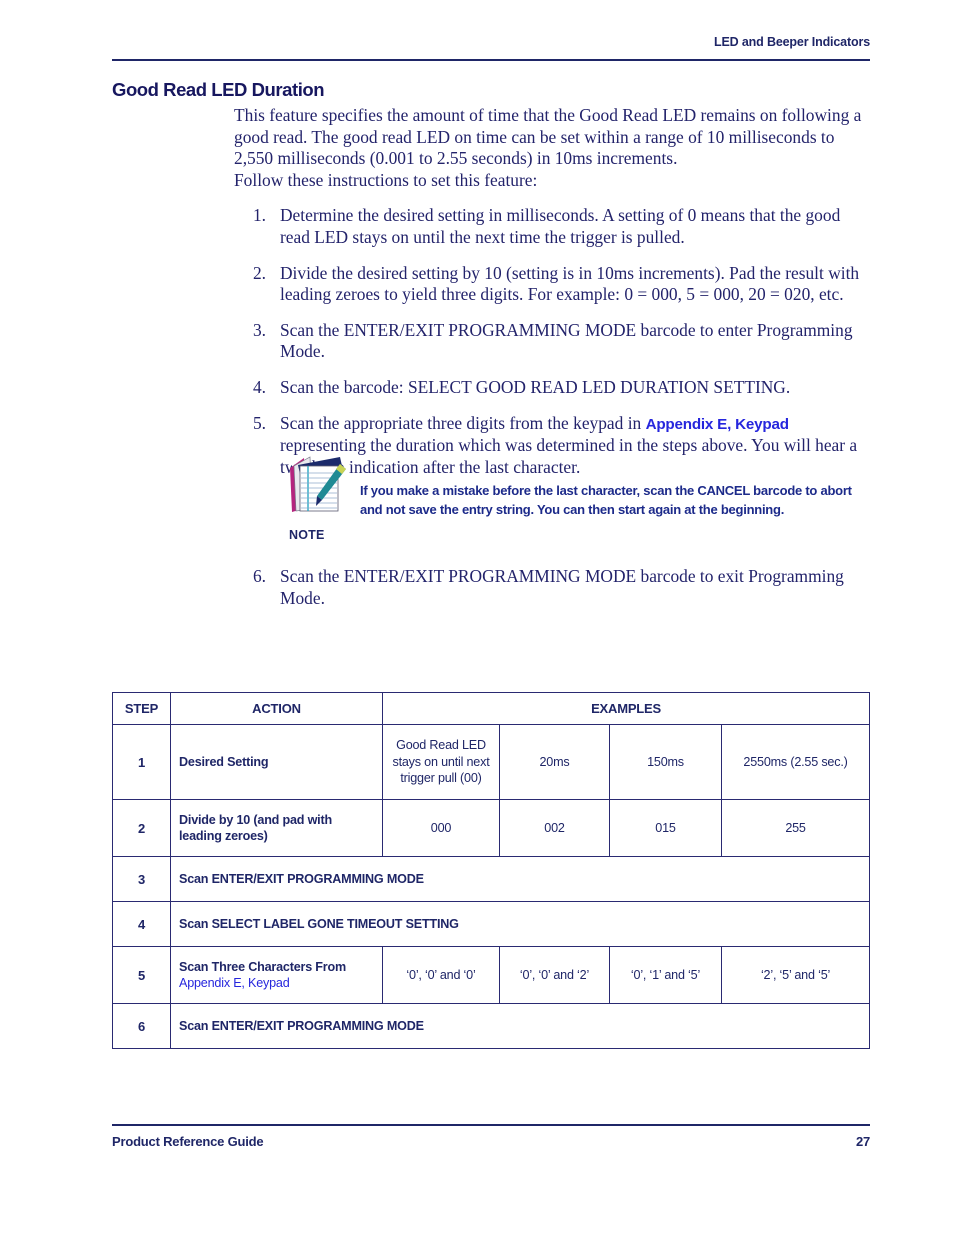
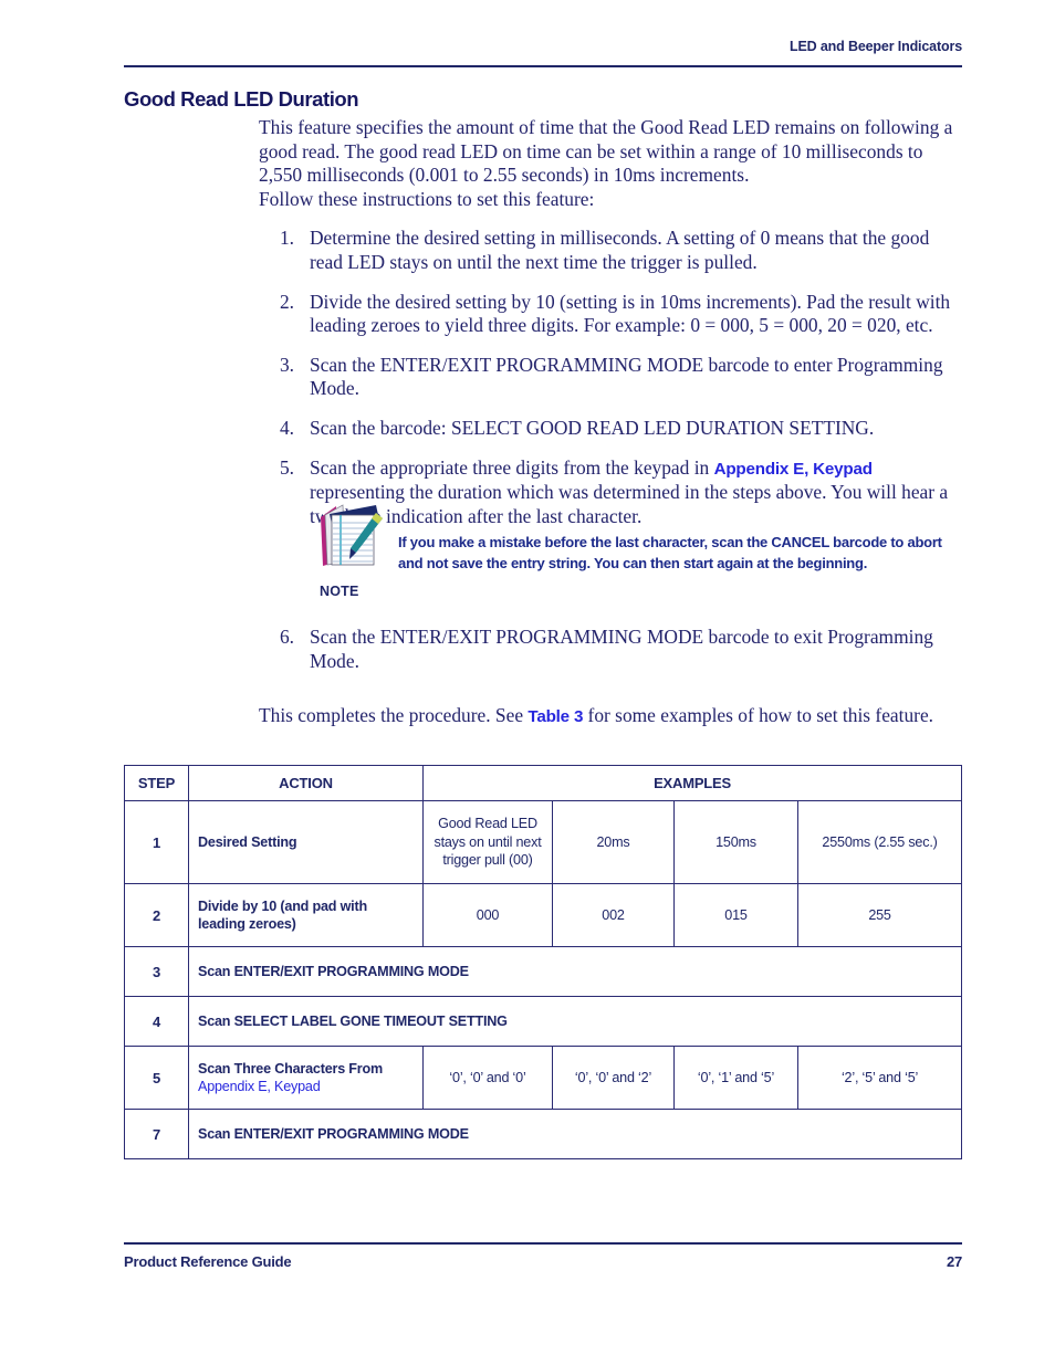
  LED and Beeper Indicators
  Good Read LED Duration
  This feature specifies the amount of time that the Good Read LED remains on following a good read. The good read LED on time can be set within a range of 10 milliseconds to 2,550 milliseconds (0.001 to 2.55 seconds) in 10ms increments.
  Follow these instructions to set this feature:
  1.
  Determine the desired setting in milliseconds. A setting of 0 means that the good read LED stays on until the next time the trigger is pulled.
  2.
  Divide the desired setting by 10 (setting is in 10ms increments). Pad the result with leading zeroes to yield three digits. For example: 0 = 000, 5 = 000, 20 = 020, etc.
  3.
  Scan the ENTER/EXIT PROGRAMMING MODE barcode to enter Programming Mode.
  4.
  Scan the barcode: SELECT GOOD READ LED DURATION SETTING.
  5.
  Scan the appropriate three digits from the keypad in Appendix E, Keypad representing the duration which was determined in the steps above. You will hear a tw indication after the last character.
  NOTE
  If you make a mistake before the last character, scan the CANCEL barcode to abort and not save the entry string. You can then start again at the beginning.
  6.
  Scan the ENTER/EXIT PROGRAMMING MODE barcode to exit Programming Mode.
+ This completes the procedure. See Table 3 for some examples of how to set this feature.
  STEP	ACTION	EXAMPLES
  1	Desired Setting	Good Read LED stays on until next trigger pull (00)	20ms	150ms	2550ms (2.55 sec.)
  2	Divide by 10 (and pad with leading zeroes)	000	002	015	255
  3	Scan ENTER/EXIT PROGRAMMING MODE
  4	Scan SELECT LABEL GONE TIMEOUT SETTING
  5	Scan Three Characters From Appendix E, Keypad	‘0’, ‘0’ and ‘0’	‘0’, ‘0’ and ‘2’	‘0’, ‘1’ and ‘5’	‘2’, ‘5’ and ‘5’
- 6	Scan ENTER/EXIT PROGRAMMING MODE
+ 7	Scan ENTER/EXIT PROGRAMMING MODE
  Product Reference Guide
  27
